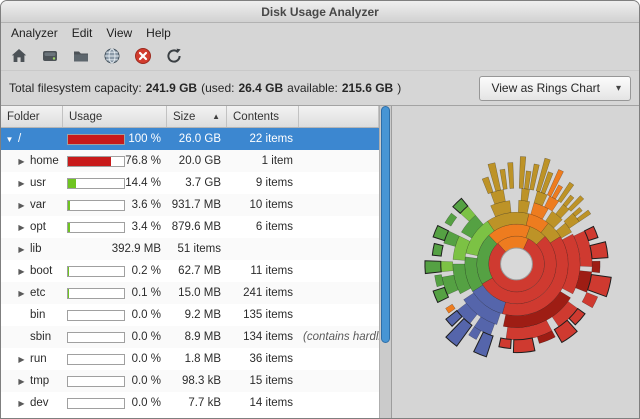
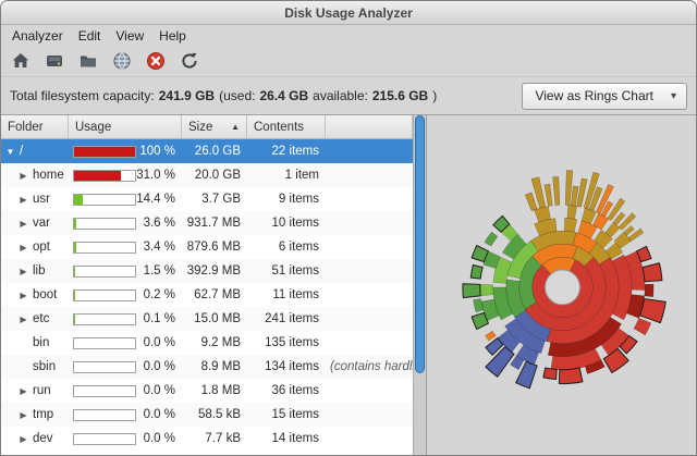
  Disk Usage Analyzer
  Analyzer
  Edit
  View
  Help
  Total filesystem capacity: 241.9 GB (used: 26.4 GB available: 215.6 GB )
  View as Rings Chart
  ▾
  Folder
  Usage
  Size
  ▲
  Contents
  ▼
  /
  100 %
  26.0 GB
  22 items
  ▶
  home
- 76.8 %
+ 31.0 %
  20.0 GB
  1 item
  ▶
  usr
  14.4 %
  3.7 GB
  9 items
  ▶
  var
  3.6 %
  931.7 MB
  10 items
  ▶
  opt
  3.4 %
  879.6 MB
  6 items
  ▶
  lib
+ 1.5 %
  392.9 MB
  51 items
  ▶
  boot
  0.2 %
  62.7 MB
  11 items
  ▶
  etc
  0.1 %
  15.0 MB
  241 items
  bin
  0.0 %
  9.2 MB
  135 items
  sbin
  0.0 %
  8.9 MB
  134 items
  (contains hardl
  ▶
  run
  0.0 %
  1.8 MB
  36 items
  ▶
  tmp
  0.0 %
- 98.3 kB
+ 58.5 kB
  15 items
  ▶
  dev
  0.0 %
  7.7 kB
  14 items
